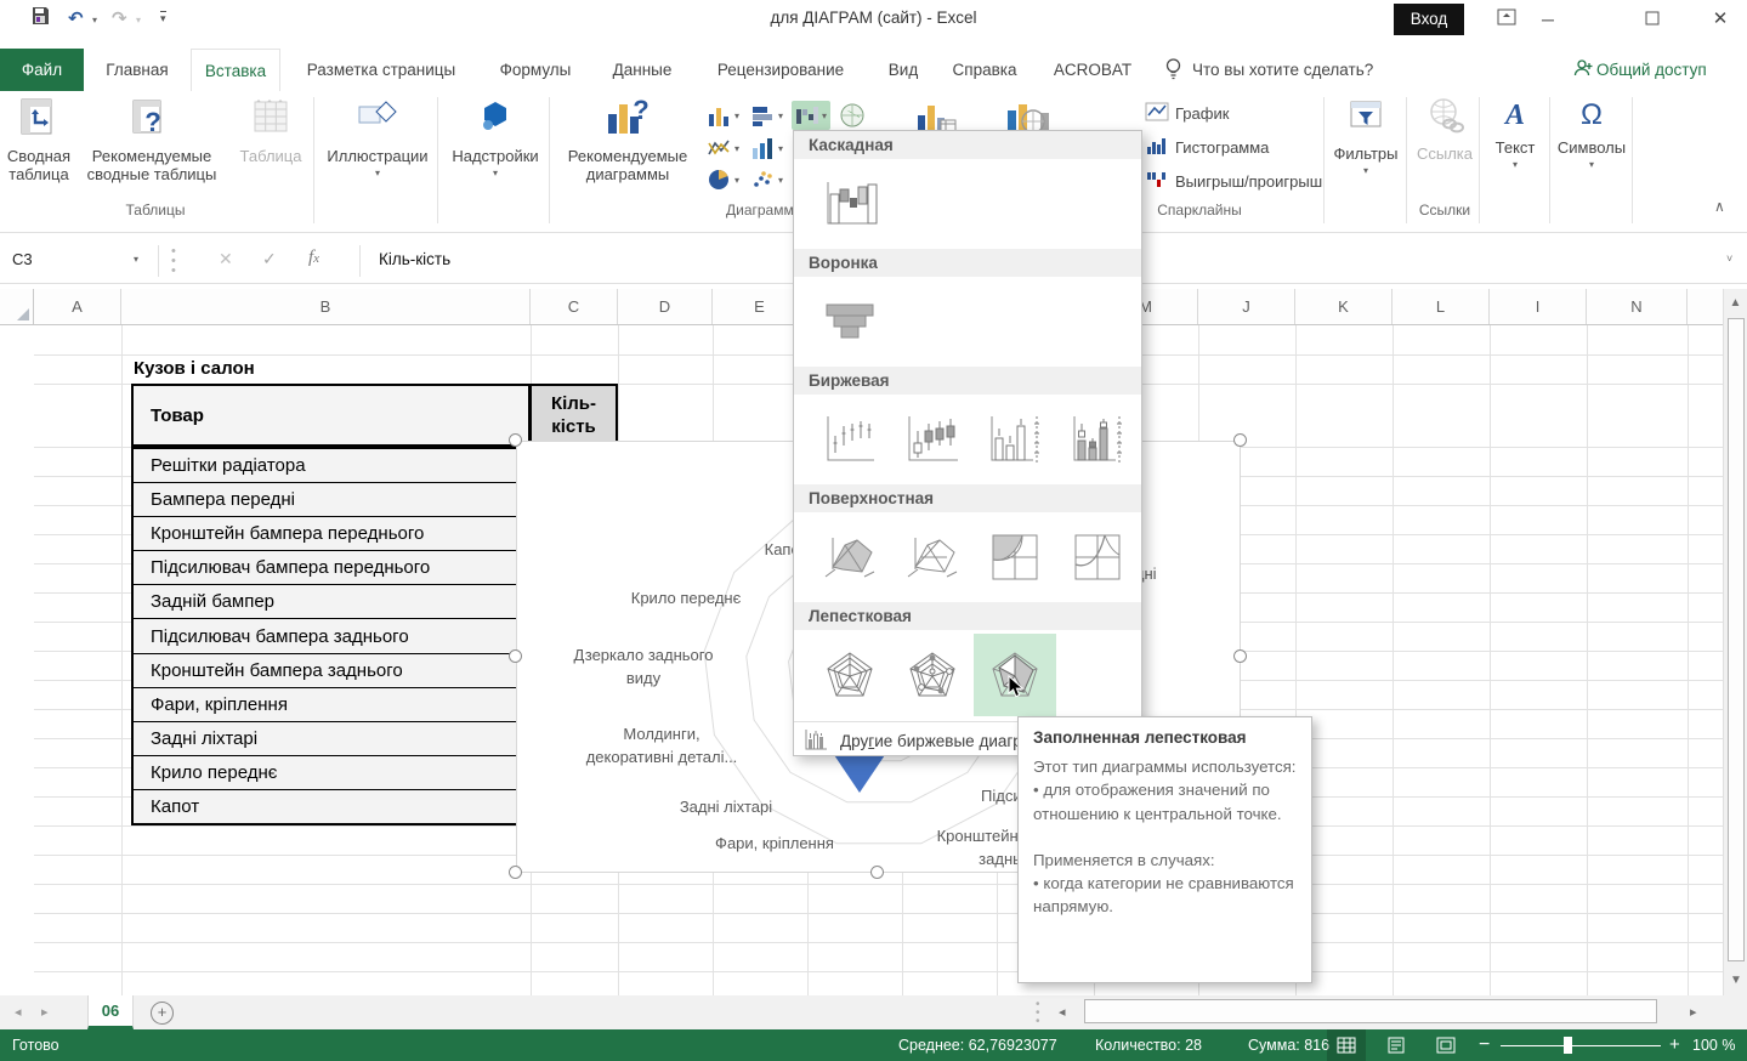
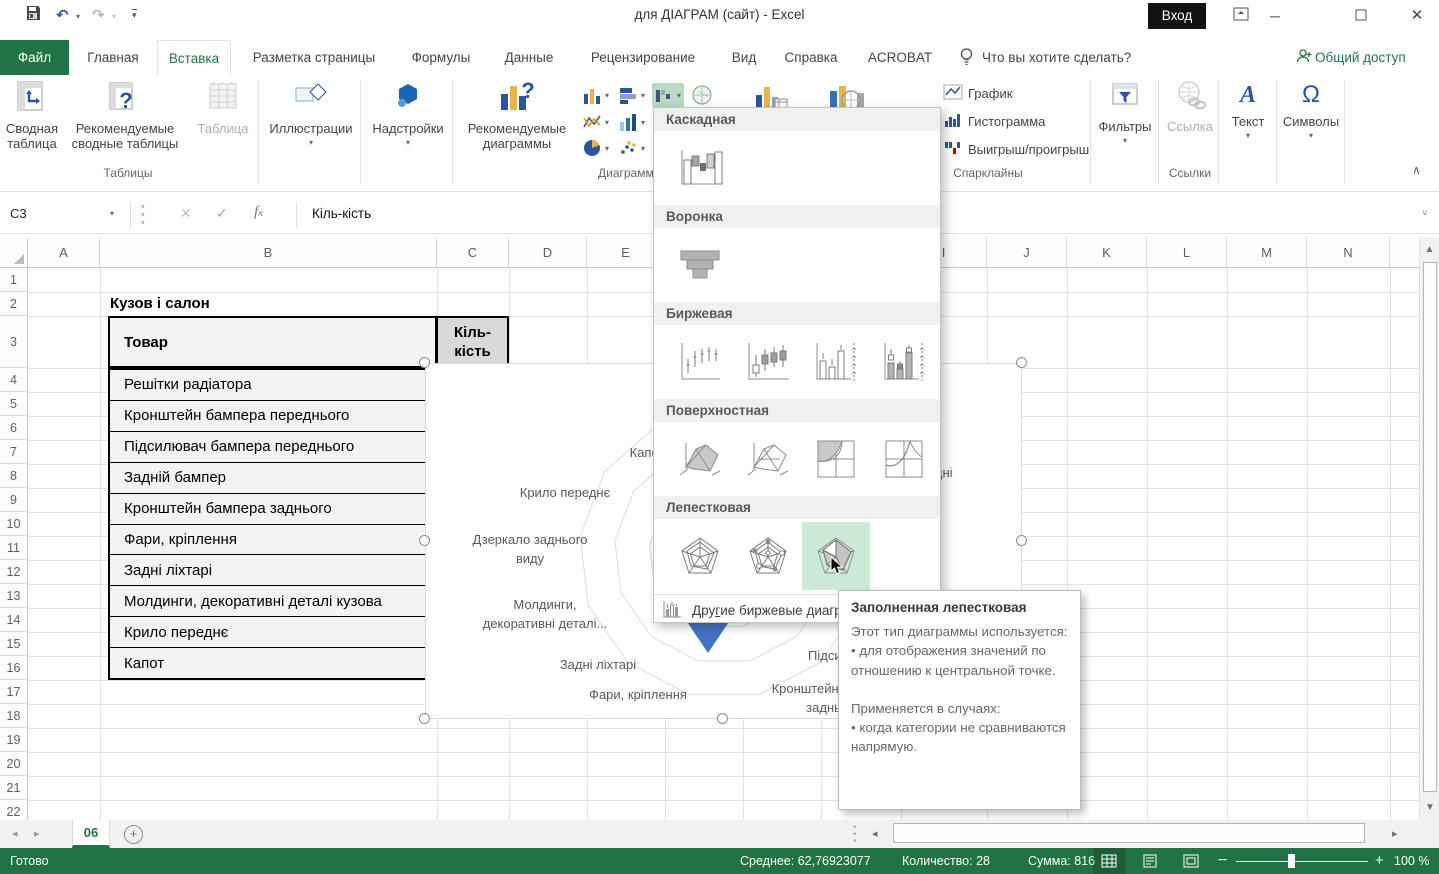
  ↶
  ▾
  ↷
  ▾
  ▾
  для ДІАГРАМ (сайт) - Excel
  Вход
  ─
  ✕
  Файл
  Главная
  Вставка
  Разметка страницы
  Формулы
  Данные
  Рецензирование
  Вид
  Справка
  ACROBAT
  Что вы хотите сделать?
  Общий доступ
  Сводная
  таблица
  ?
  Рекомендуемые
  сводные таблицы
  Таблица
  Таблицы
  Иллюстрации
  ▾
  Надстройки
  ▾
  ?
  Рекомендуемые
  диаграммы
  ▾
  ▾
  ▾
  ▾
  ▾
  ▾
  ▾
  Диаграмм
  График
  Гистограмма
  Выигрыш/проигрыш
  Спарклайны
  Фильтры
  ▾
  Ссылка
  Ссылки
  A
  Текст
  ▾
  Ω
  Символы
  ▾
  ∧
  C3
  ▾
  •
  •
  •
  ✕
  ✓
  fx
  Кіль-кість
  ˅
  A
  B
  C
  D
  E
- M
+ I
  J
  K
  L
- I
+ M
  N
+ 1
+ 2
+ 3
+ 4
+ 5
+ 6
+ 7
+ 8
+ 9
+ 10
+ 11
+ 12
+ 13
+ 14
+ 15
+ 16
+ 17
+ 18
+ 19
+ 20
+ 21
+ 22
  Кузов і салон
  Товар
  Кіль-
  кість
  Решітки радіатора
- Бампера передні
  Кронштейн бампера переднього
  Підсилювач бампера переднього
  Задній бампер
- Підсилювач бампера заднього
  Кронштейн бампера заднього
  Фари, кріплення
  Задні ліхтарі
+ Молдинги, декоративні деталі кузова
  Крило переднє
  Капот
  Фари, кріплення
  Задні ліхтарі
  Молдинги,
  декоративні деталі...
  Дзеркало заднього
  виду
  Крило переднє
  Каскадная
  Воронка
  Биржевая
  Поверхностная
  Лепестковая
  Дру
  г
  ие биржевые диаг
  Заполненная лепестковая
  Этот тип диаграммы используется:
  • для отображения значений по отношению к центральной точке.
  Применяется в случаях:
  • когда категории не сравниваются напрямую.
  ◂
  ▸
  06
  +
  •
  •
  •
  ◂
  ▸
  ▲
  ▼
  Готово
  Среднее: 62,76923077
  Количество: 28
  Сумма: 816
  −
  +
  100 %
